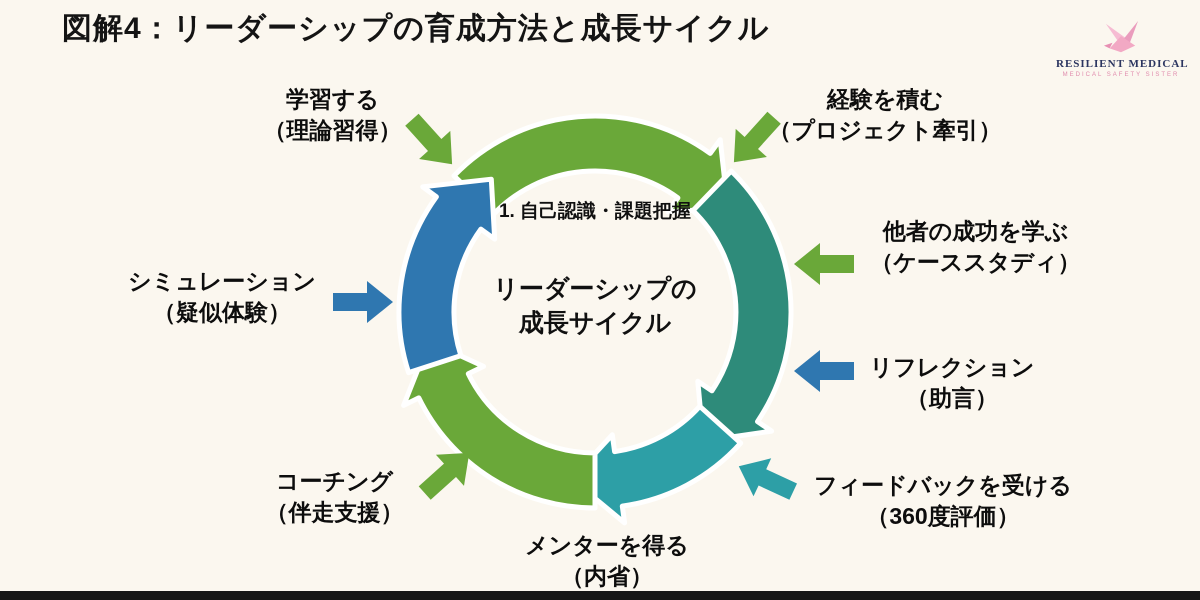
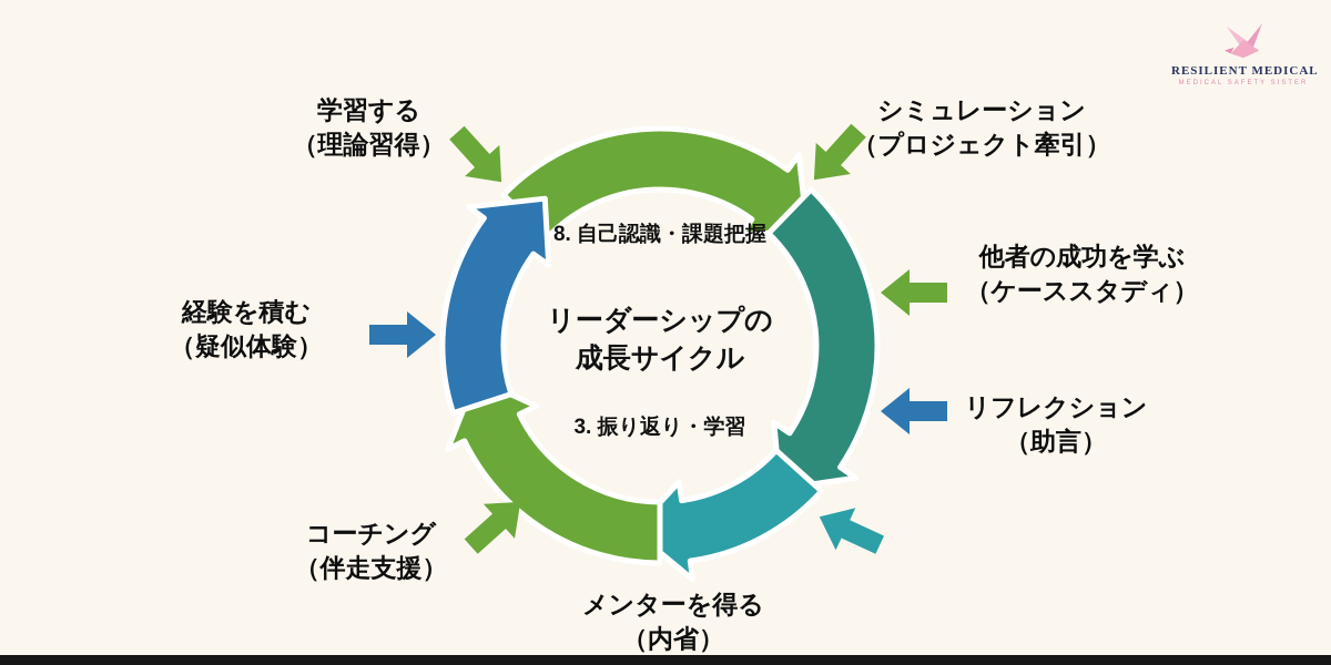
- 図解4：リーダーシップの育成方法と成長サイクル
  RESILIENT MEDICAL
- 1. 自己認識・課題把握
+ 8. 自己認識・課題把握
  リーダーシップの
  成長サイクル
+ 3. 振り返り・学習
  学習する
  （理論習得）
- 経験を積む
+ シミュレーション
  （プロジェクト牽引）
  他者の成功を学ぶ
  （ケーススタディ）
  リフレクション
  （助言）
- フィードバックを受ける
- （360度評価）
  メンターを得る
  （内省）
  コーチング
  （伴走支援）
- シミュレーション
+ 経験を積む
  （疑似体験）
